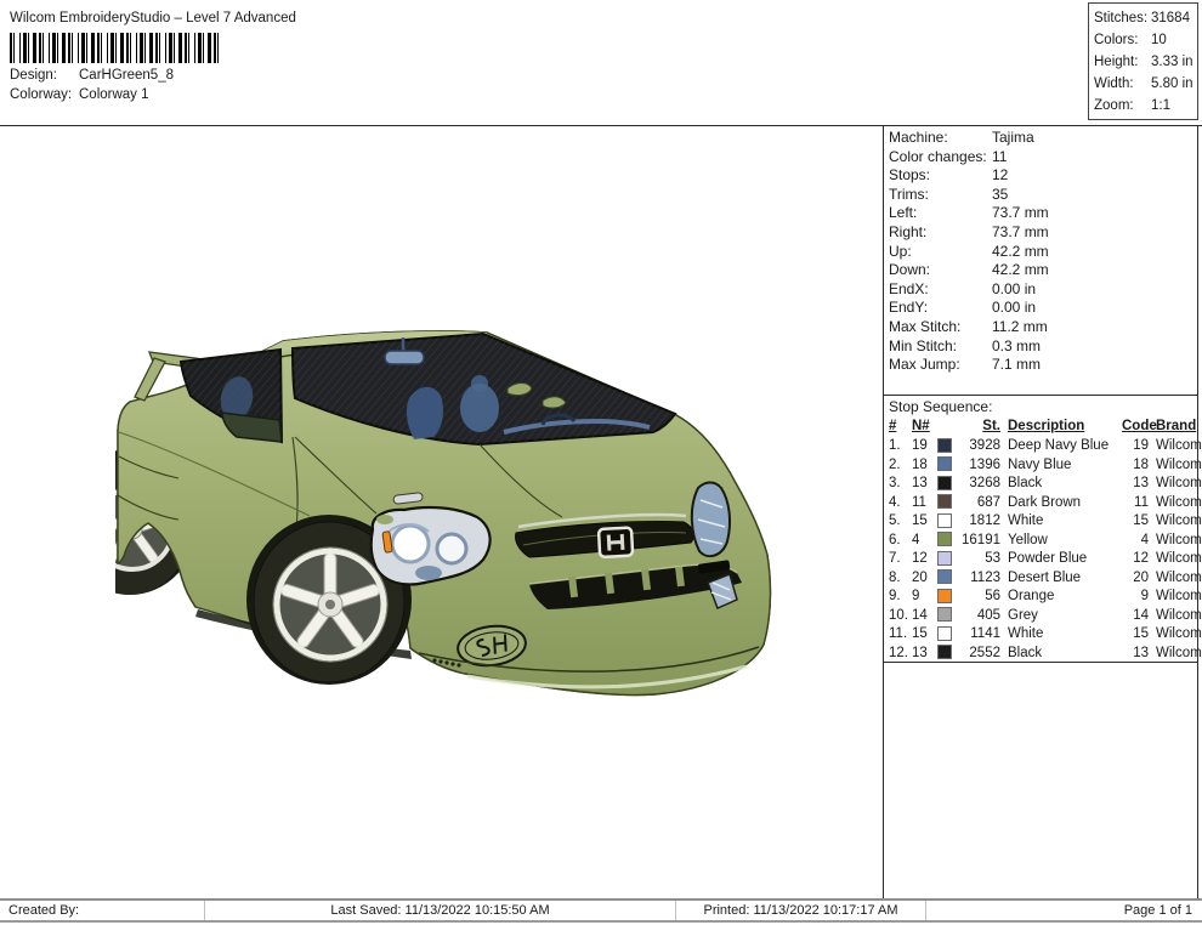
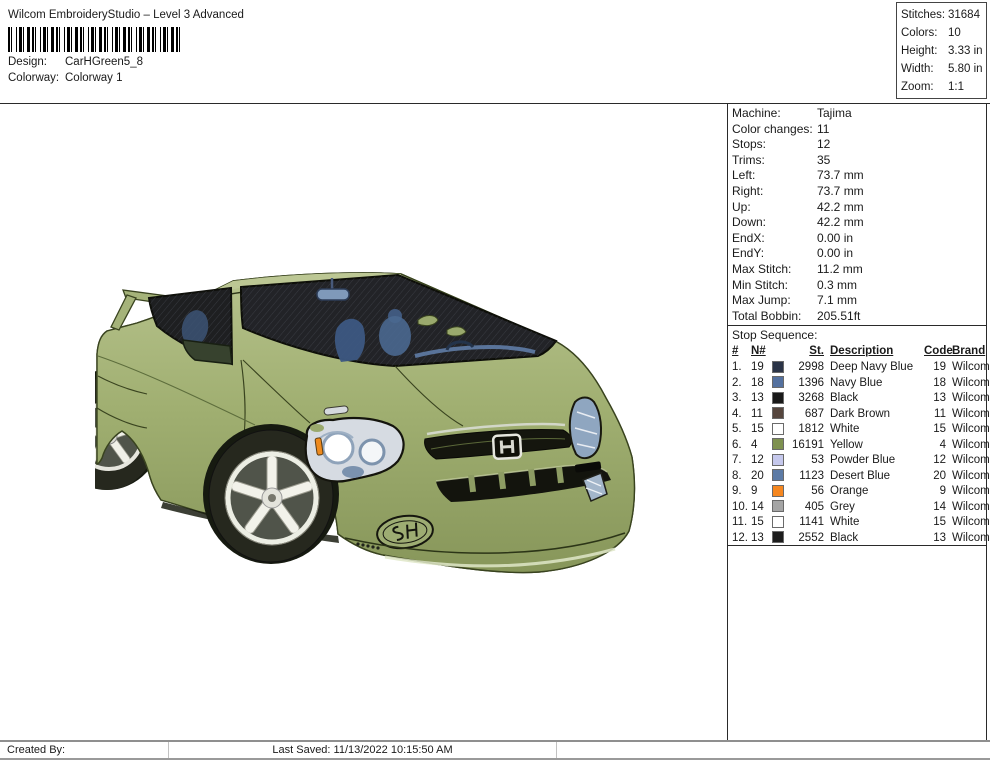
- Wilcom EmbroideryStudio – Level 7 Advanced
+ Wilcom EmbroideryStudio – Level 3 Advanced
  Design:
  CarHGreen5_8
  Colorway:
  Colorway 1
  Stitches:
  31684
  Colors:
  10
  Height:
  3.33 in
  Width:
  5.80 in
  Zoom:
  1:1
  Machine:
  Tajima
  Color changes:
  11
  Stops:
  12
  Trims:
  35
  Left:
  73.7 mm
  Right:
  73.7 mm
  Up:
  42.2 mm
  Down:
  42.2 mm
  EndX:
  0.00 in
  EndY:
  0.00 in
  Max Stitch:
  11.2 mm
  Min Stitch:
  0.3 mm
  Max Jump:
  7.1 mm
+ Total Bobbin:
+ 205.51ft
  Stop Sequence:
  #
  N#
  St.
  Description
  Cod
  Brand
  1.
  19
- 3928
+ 2998
  Deep Navy Blue
  19
  Wilcom
  2.
  18
  1396
  Navy Blue
  18
  Wilcom
  3.
  13
  3268
  Black
  13
  Wilcom
  4.
  11
  687
  Dark Brown
  11
  Wilcom
  5.
  15
  1812
  White
  15
  Wilcom
  6.
  4
  16191
  Yellow
  4
  Wilcom
  7.
  12
  53
  Powder Blue
  12
  Wilcom
  8.
  20
  1123
  Desert Blue
  20
  Wilcom
  9.
  9
  56
  Orange
  9
  Wilcom
  10.
  14
  405
  Grey
  14
  Wilcom
  11.
  15
  1141
  White
  15
  Wilcom
  12.
  13
  2552
  Black
  13
  Wilcom
  Created By:
  Last Saved: 11/13/2022 10:15:50 AM
- Printed: 11/13/2022 10:17:17 AM
- Page 1 of 1
